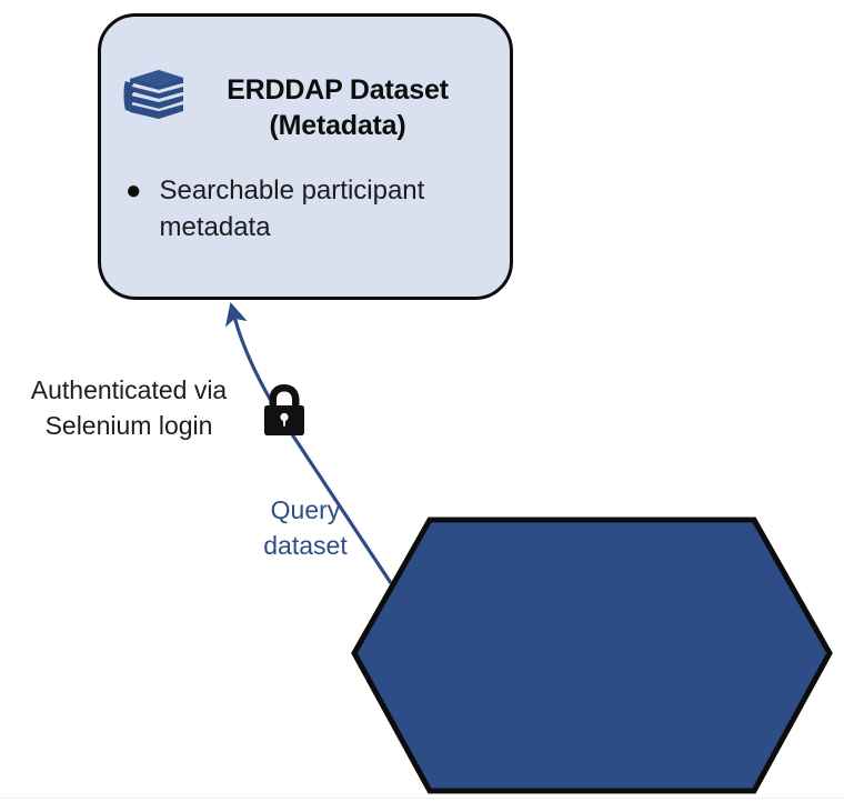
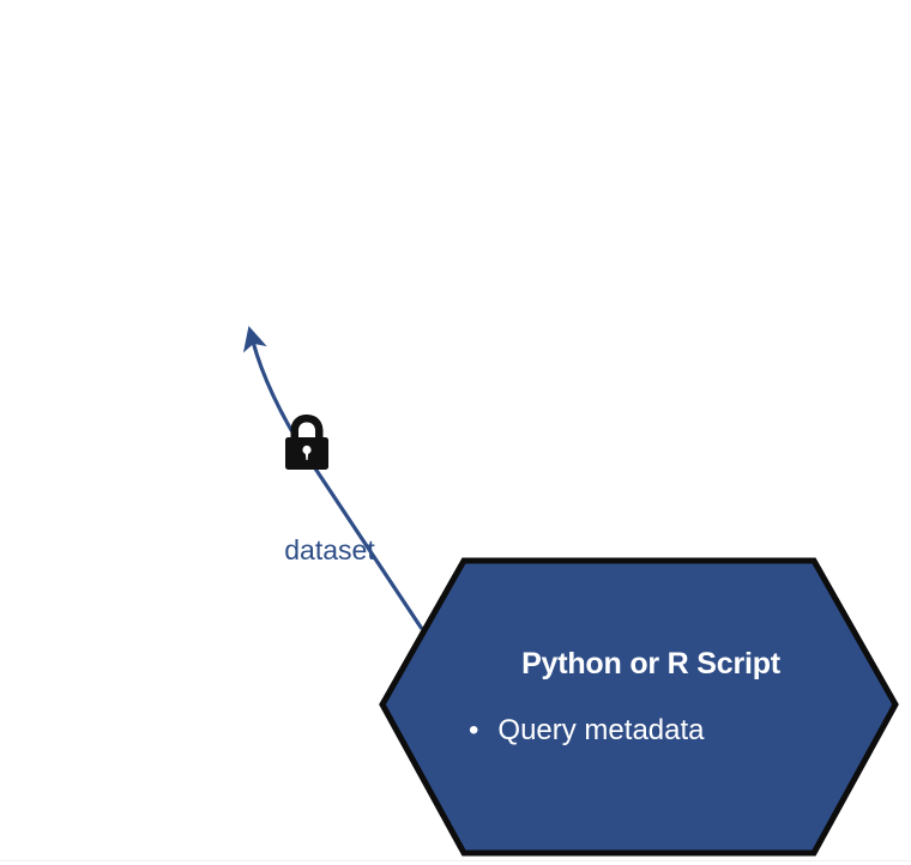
- ERDDAP Dataset
- (Metadata)
- ●
- Searchable participant metadata
- Authenticated via
- Selenium login
- Query
  dataset
+ Python or R Script
+ •
+ Query metadata
